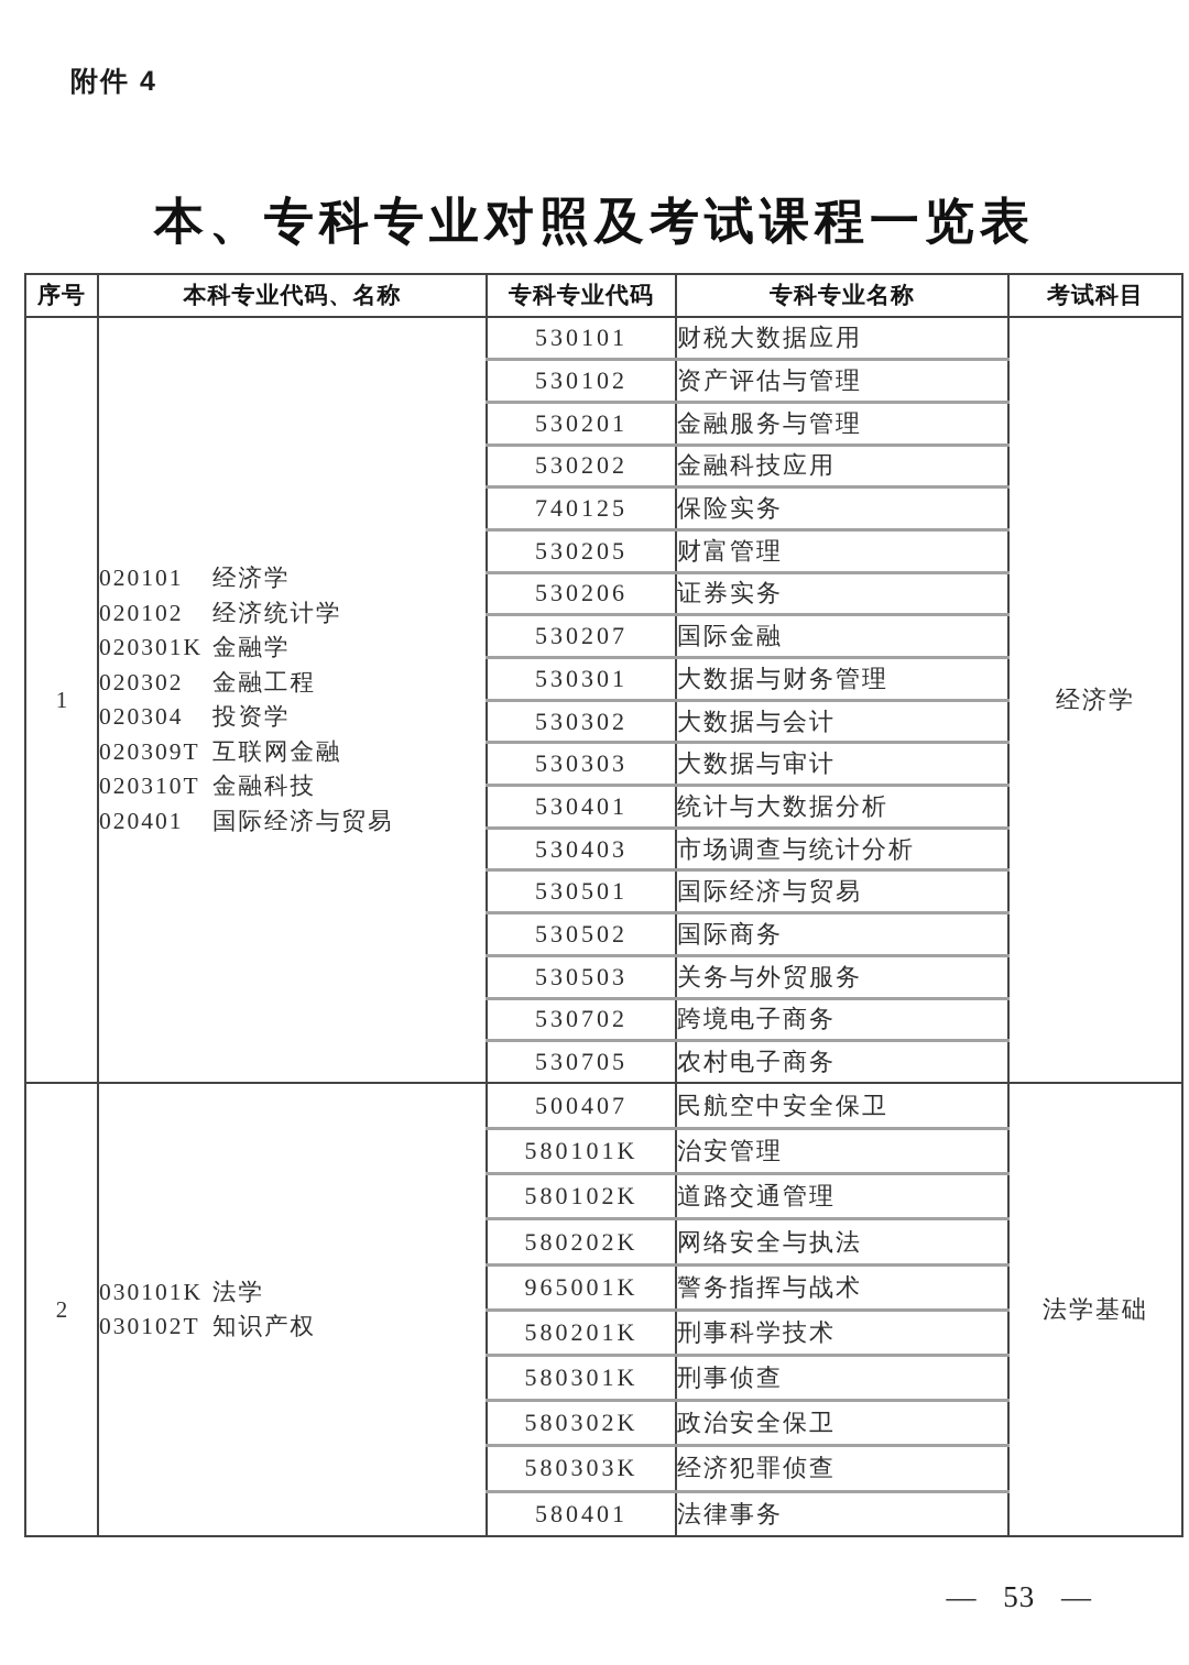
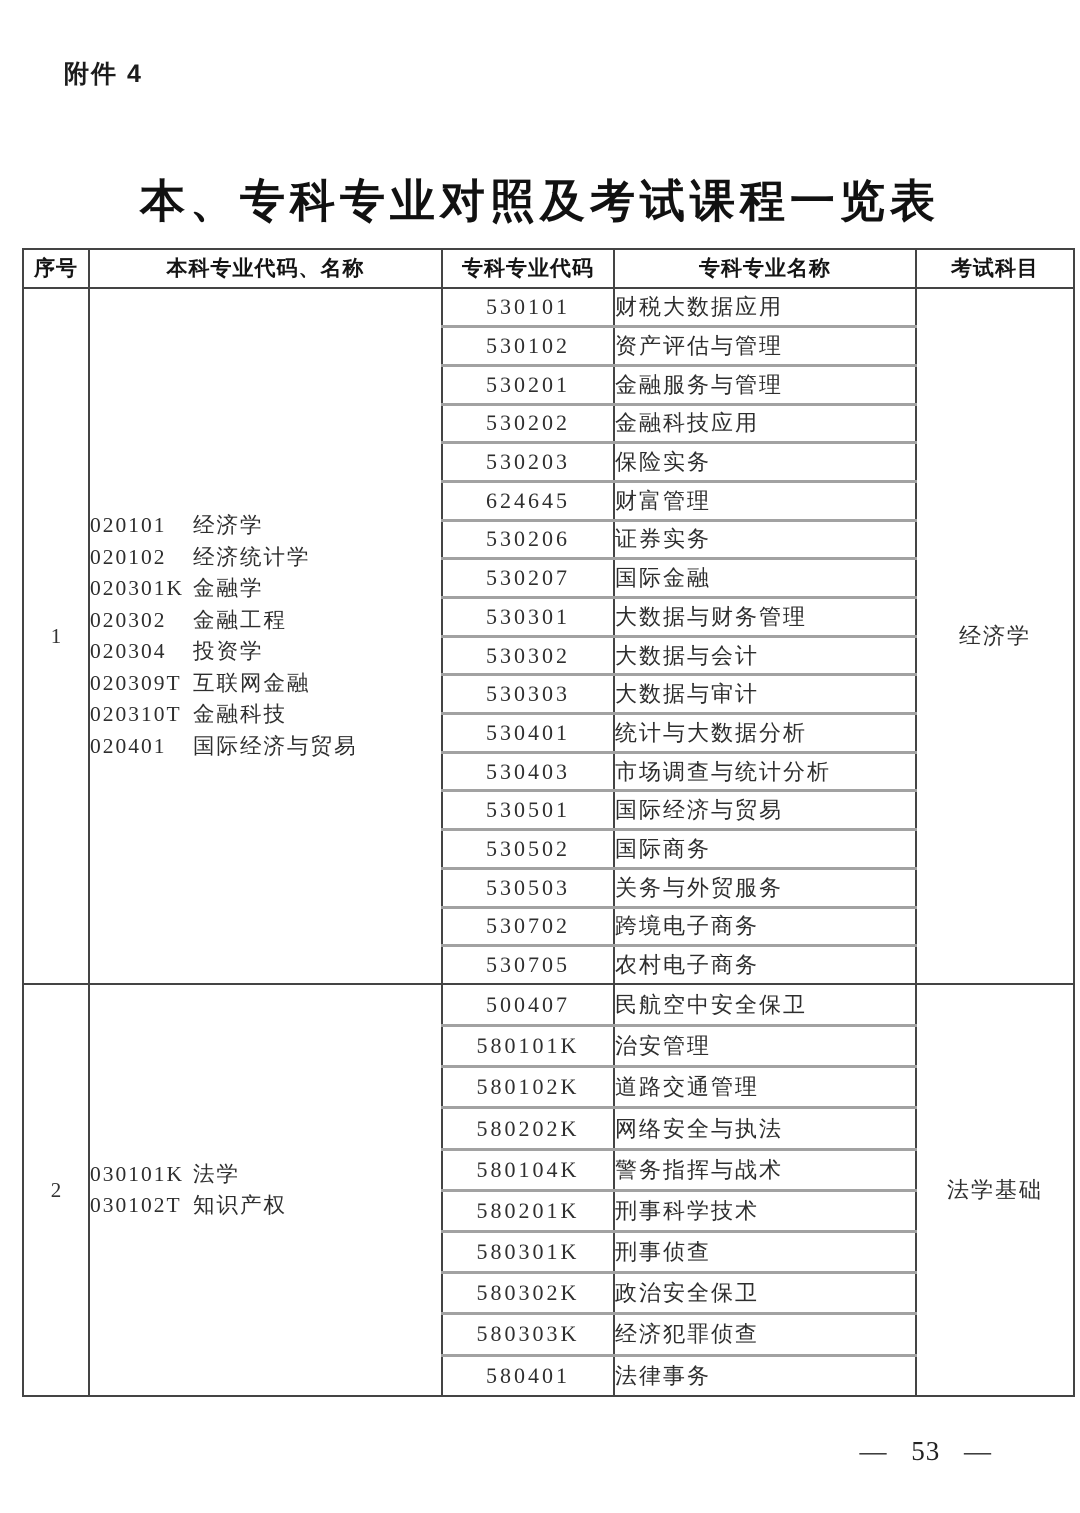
  附件 4
  本、专科专业对照及考试课程一览表
  序号	本科专业代码、名称	专科专业代码	专科专业名称	考试科目
  1	020101 经济学020102 经济统计学020301K 金融学020302 金融工程020304 投资学020309T 互联网金融020310T 金融科技020401 国际经济与贸易	530101	财税大数据应用	经济学
  530102	资产评估与管理
  530201	金融服务与管理
  530202	金融科技应用
- 740125	保险实务
+ 530203	保险实务
- 530205	财富管理
+ 624645	财富管理
  530206	证券实务
  530207	国际金融
  530301	大数据与财务管理
  530302	大数据与会计
  530303	大数据与审计
  530401	统计与大数据分析
  530403	市场调查与统计分析
  530501	国际经济与贸易
  530502	国际商务
  530503	关务与外贸服务
  530702	跨境电子商务
  530705	农村电子商务
  2	030101K 法学030102T 知识产权	500407	民航空中安全保卫	法学基础
  580101K	治安管理
  580102K	道路交通管理
  580202K	网络安全与执法
- 965001K	警务指挥与战术
+ 580104K	警务指挥与战术
  580201K	刑事科学技术
  580301K	刑事侦查
  580302K	政治安全保卫
  580303K	经济犯罪侦查
  580401	法律事务
  — 53 —
